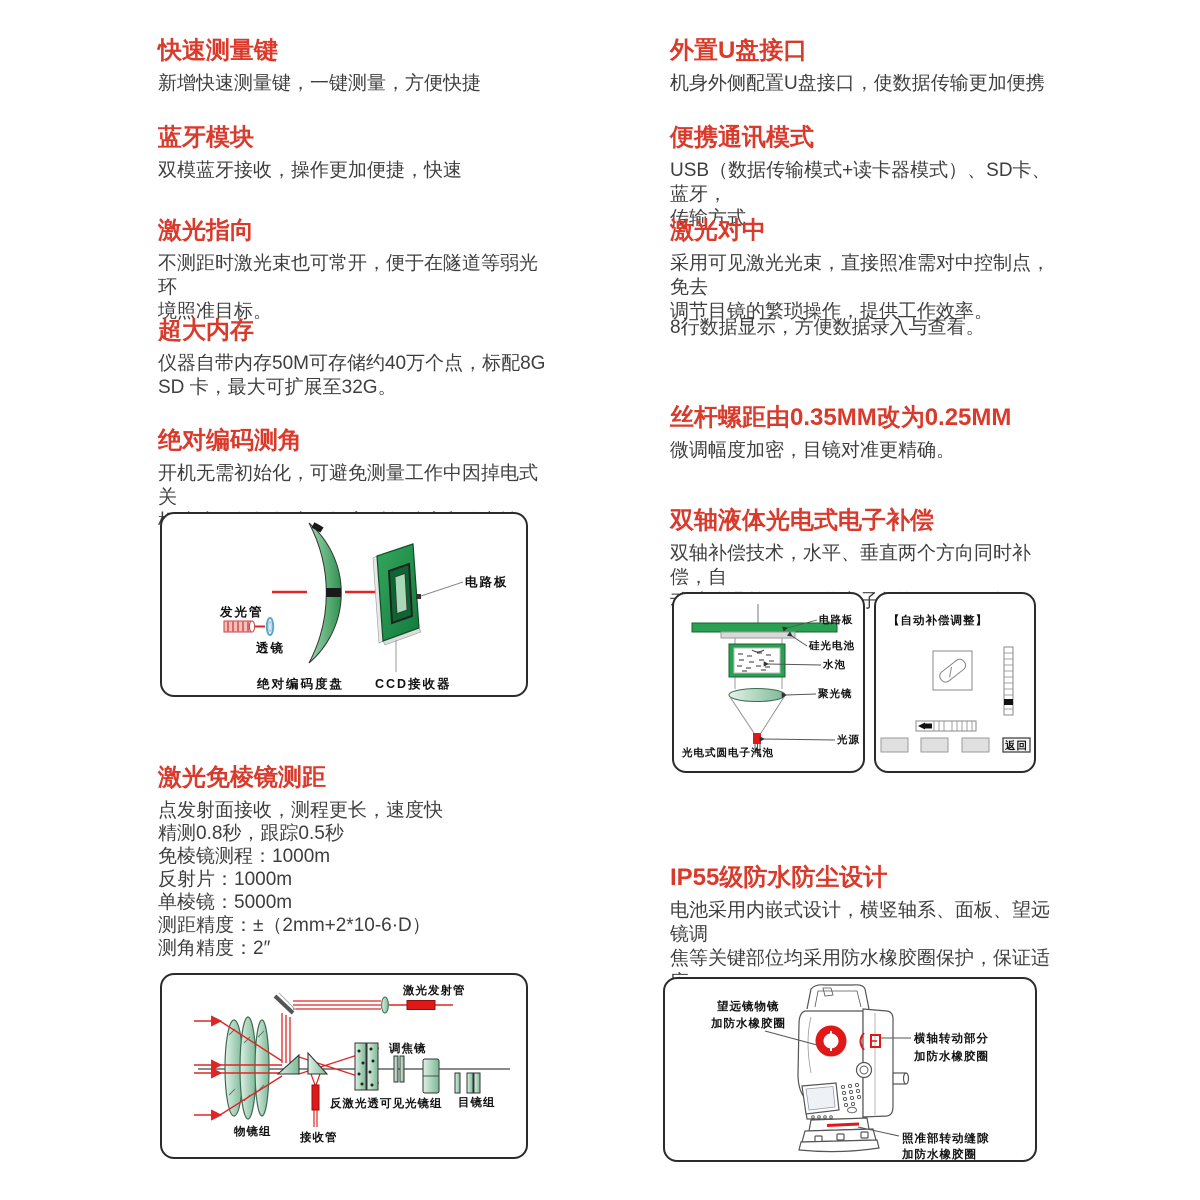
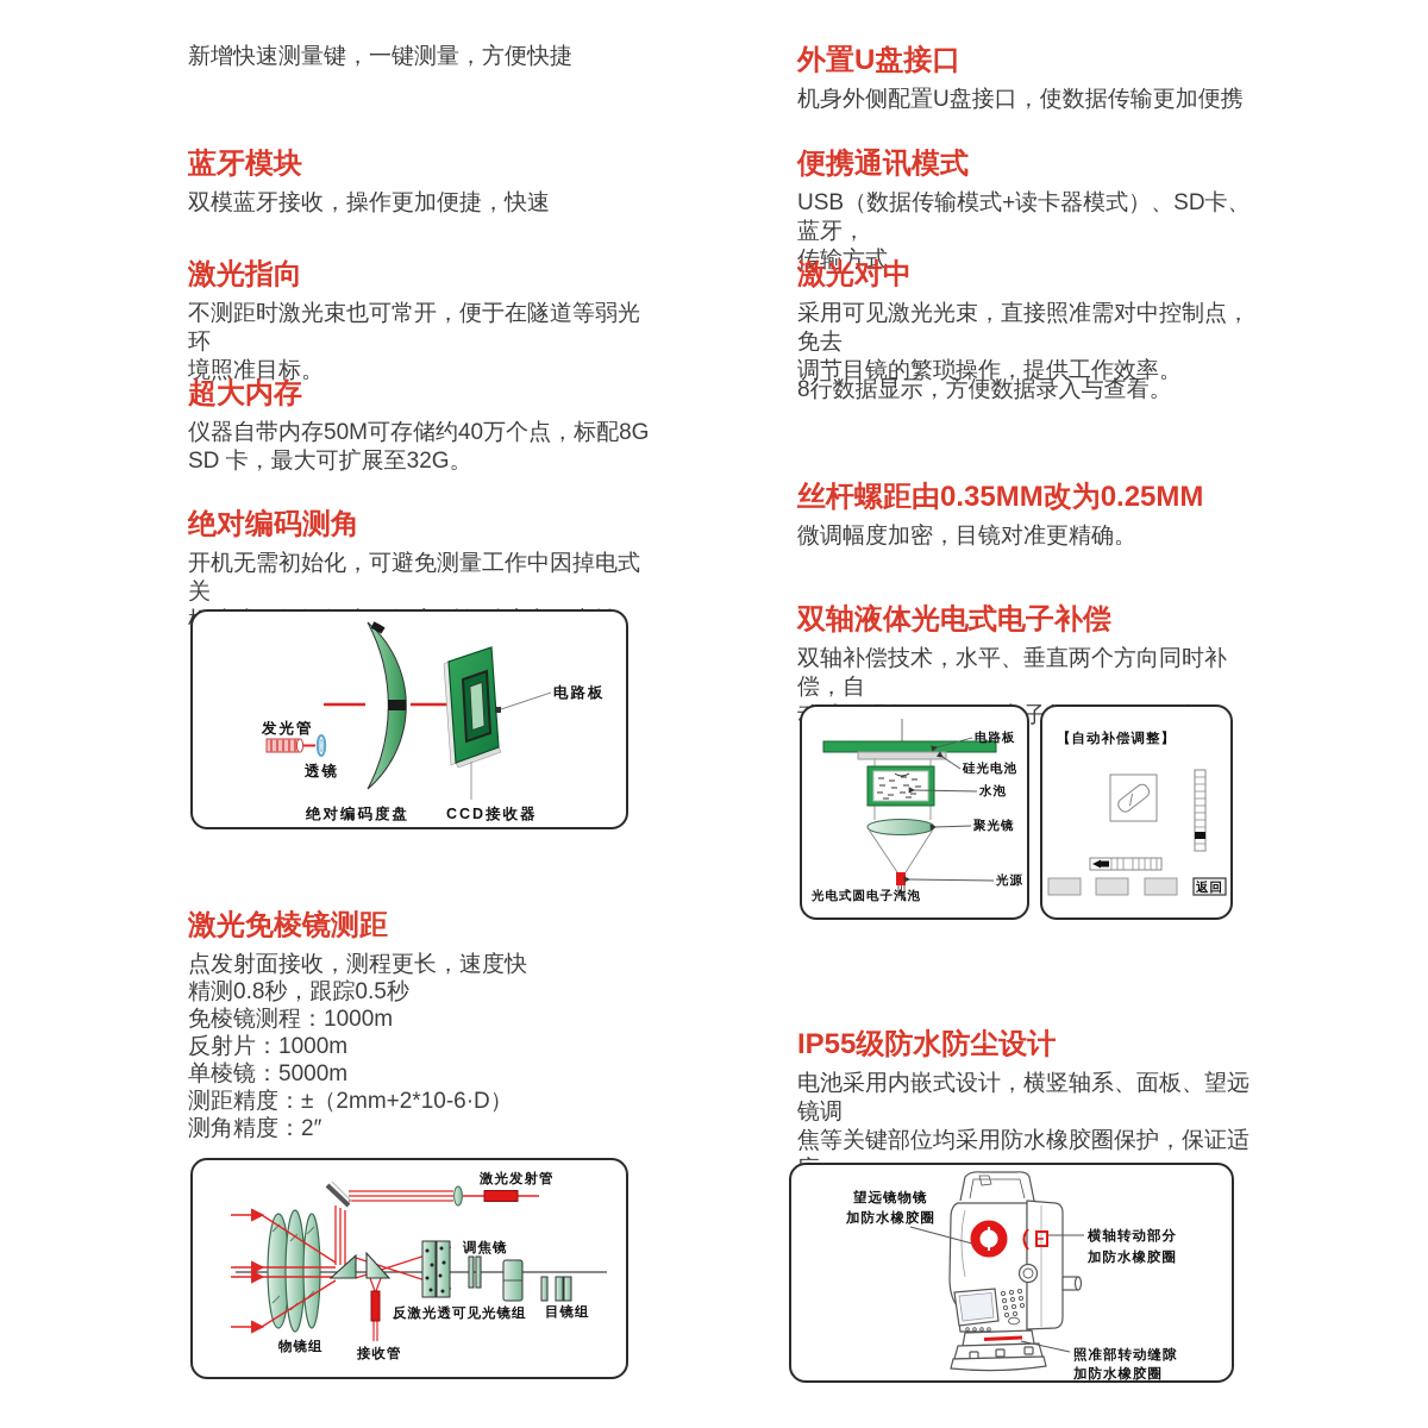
- 快速测量键
  新增快速测量键，一键测量，方便快捷
  蓝牙模块
  双模蓝牙接收，操作更加便捷，快速
  激光指向
  不测距时激光束也可常开，便于在隧道等弱光环
  境照准目标。
  超大内存
  仪器自带内存50M可存储约40万个点，标配8G
  SD 卡，最大可扩展至32G。
  绝对编码测角
  开机无需初始化，可避免测量工作中因掉电式关
  发光管
  透镜
  电路板
  绝对编码度盘
  CCD接收器
  激光免棱镜测距
  点发射面接收，测程更长，速度快
  精测0.8秒，跟踪0.5秒
  免棱镜测程：1000m
  反射片：1000m
  单棱镜：5000m
  测距精度：±（2mm+2*10-6·D）
  测角精度：2″
  激光发射管
  调焦镜
  反激光透可见光镜组
  目镜组
  物镜组
  接收管
  外置U盘接口
  机身外侧配置U盘接口，使数据传输更加便携
  便携通讯模式
  USB（数据传输模式+读卡器模式）、SD卡、蓝牙，
  传输方式
  激光对中
  采用可见激光光束，直接照准需对中控制点，免去
  调节目镜的繁琐操作，提供工作效率。
  8行数据显示，方便数据录入与查看。
  丝杆螺距由0.35MM改为0.25MM
  微调幅度加密，目镜对准更精确。
  双轴液体光电式电子补偿
  双轴补偿技术，水平、垂直两个方向同时补偿，自
  电路板
  硅光电池
  水泡
  聚光镜
  光源
  光电式圆电子汽泡
  【自动补偿调整】
  返回
  IP55级防水防尘设计
  电池采用内嵌式设计，横竖轴系、面板、望远镜调
  焦等关键部位均采用防水橡胶圈保护，保证适
  望远镜物镜
  加防水橡胶圈
  横轴转动部分
  加防水橡胶圈
  照准部转动缝隙
  加防水橡胶圈
